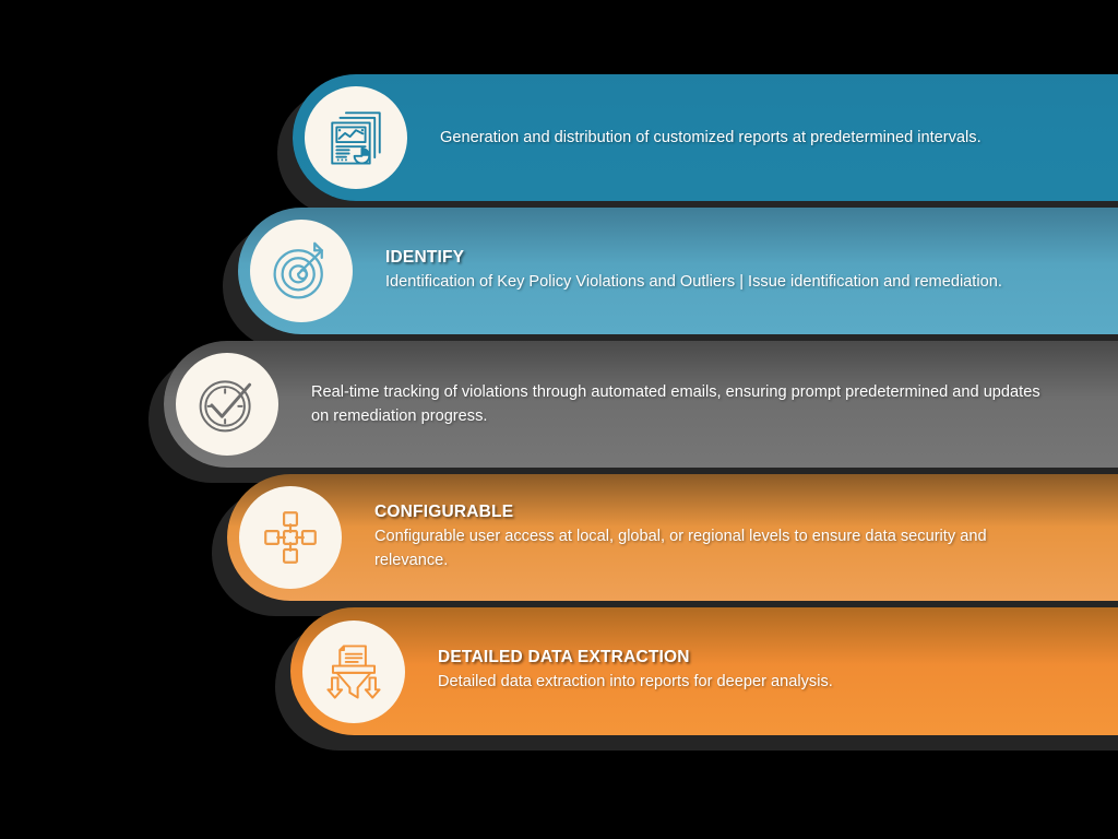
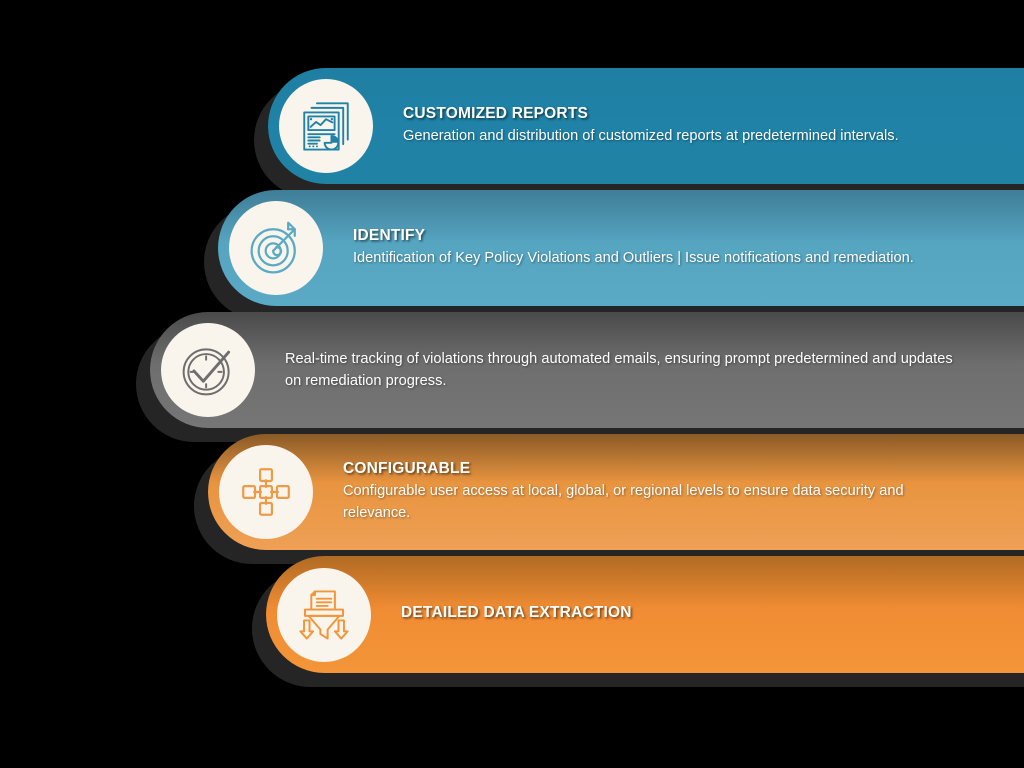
+ CUSTOMIZED REPORTS
  Generation and distribution of customized reports at predetermined intervals.
  IDENTIFY
- Identification of Key Policy Violations and Outliers | Issue identification and remediation.
+ Identification of Key Policy Violations and Outliers | Issue notifications and remediation.
  Real-time tracking of violations through automated emails, ensuring prompt predetermined and updates on remediation progress.
  CONFIGURABLE
  Configurable user access at local, global, or regional levels to ensure data security and relevance.
  DETAILED DATA EXTRACTION
- Detailed data extraction into reports for deeper analysis.
